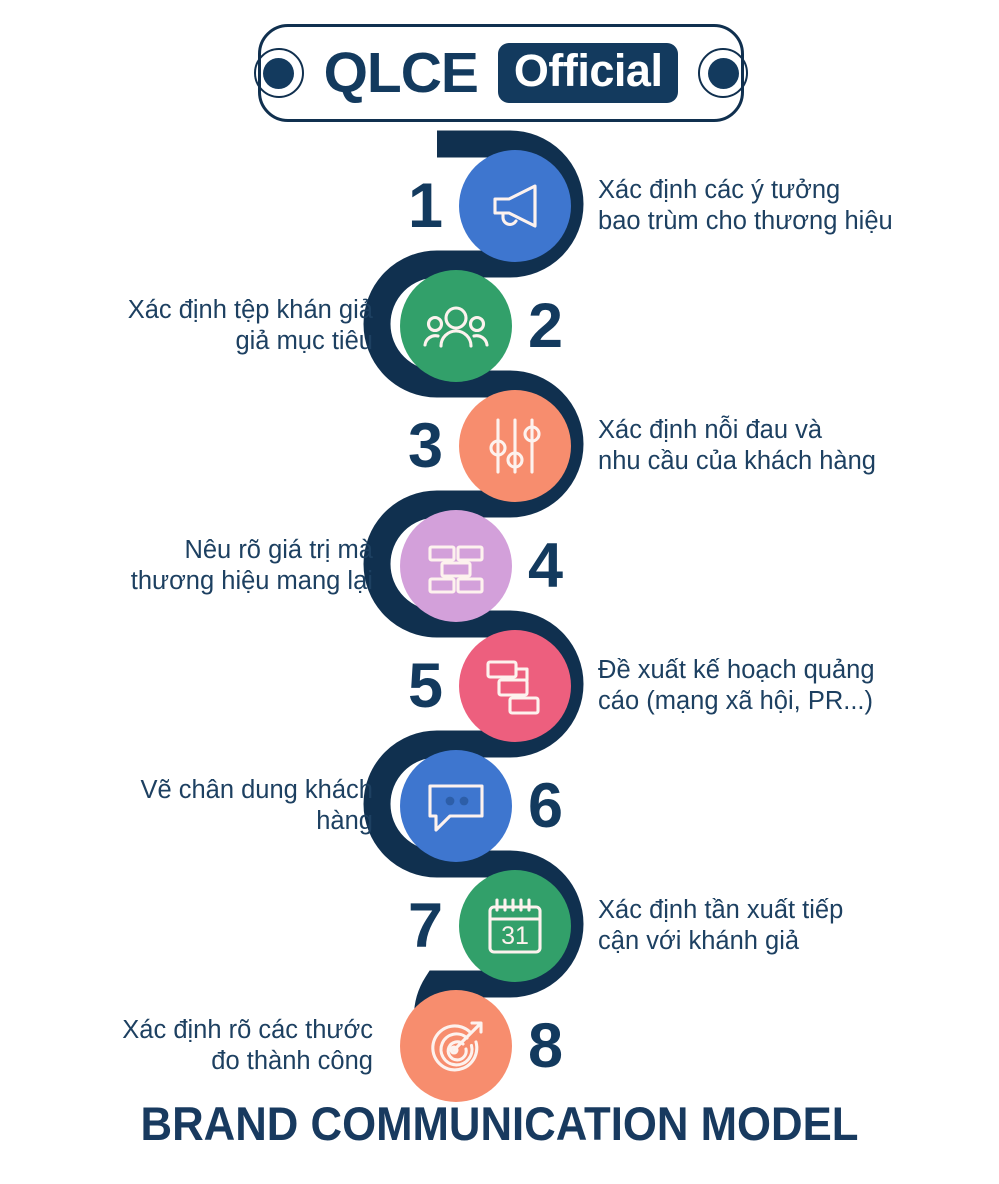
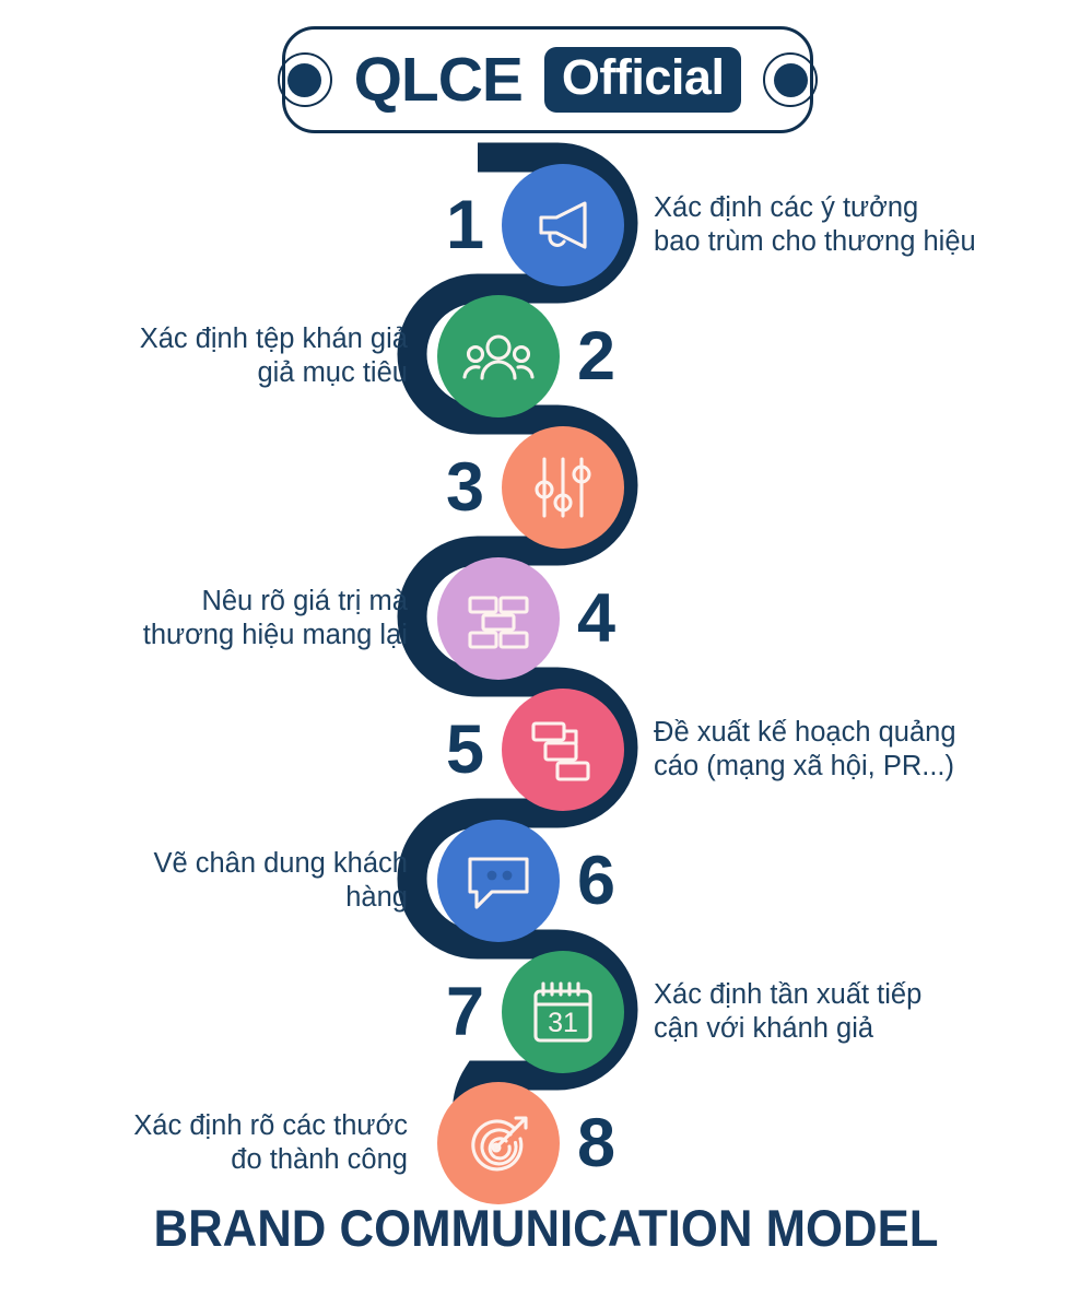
  QLCE
  Official
  1
  Xác định các ý tưởng
  bao trùm cho thương hiệu
  Xác định tệp khán giả
  giả mục tiêu
  2
  3
- Xác định nỗi đau và
- nhu cầu của khách hàng
  Nêu rõ giá trị mà
  thương hiệu mang lại
  4
  5
  Đề xuất kế hoạch quảng
  cáo (mạng xã hội, PR...)
  Vẽ chân dung khách
  hàng
  6
  7
  31
  Xác định tần xuất tiếp
  cận với khánh giả
  Xác định rõ các thước
  đo thành công
  8
  BRAND COMMUNICATION MODEL
